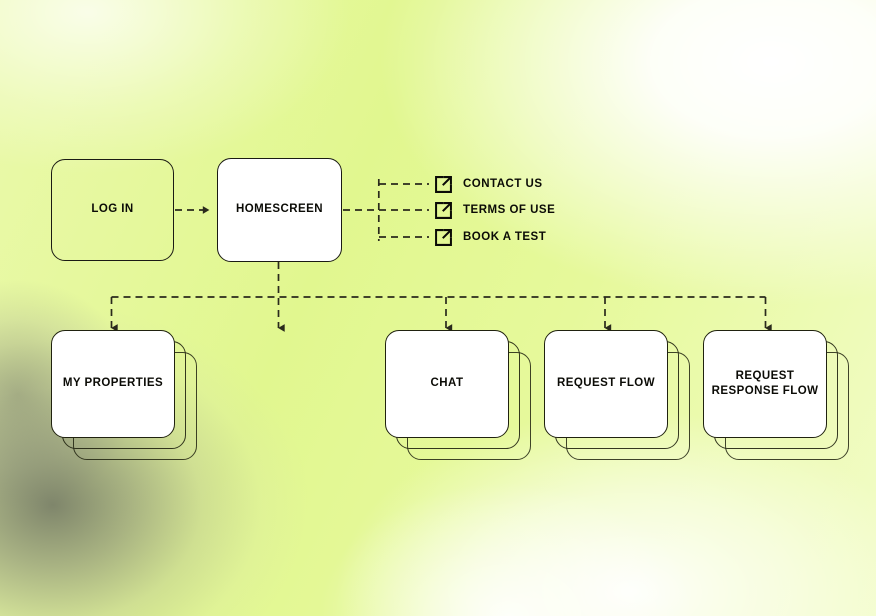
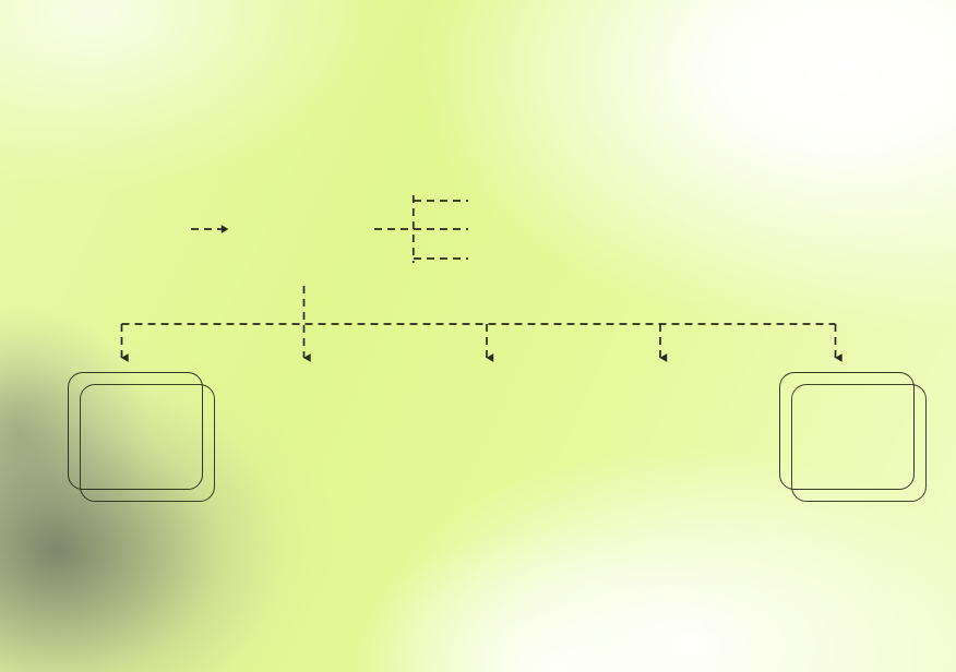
- LOG IN
- HOMESCREEN
- CONTACT US
- TERMS OF USE
- BOOK A TEST
- MY PROPERTIES
- CHAT
- REQUEST FLOW
- REQUEST
- RESPONSE FLOW
